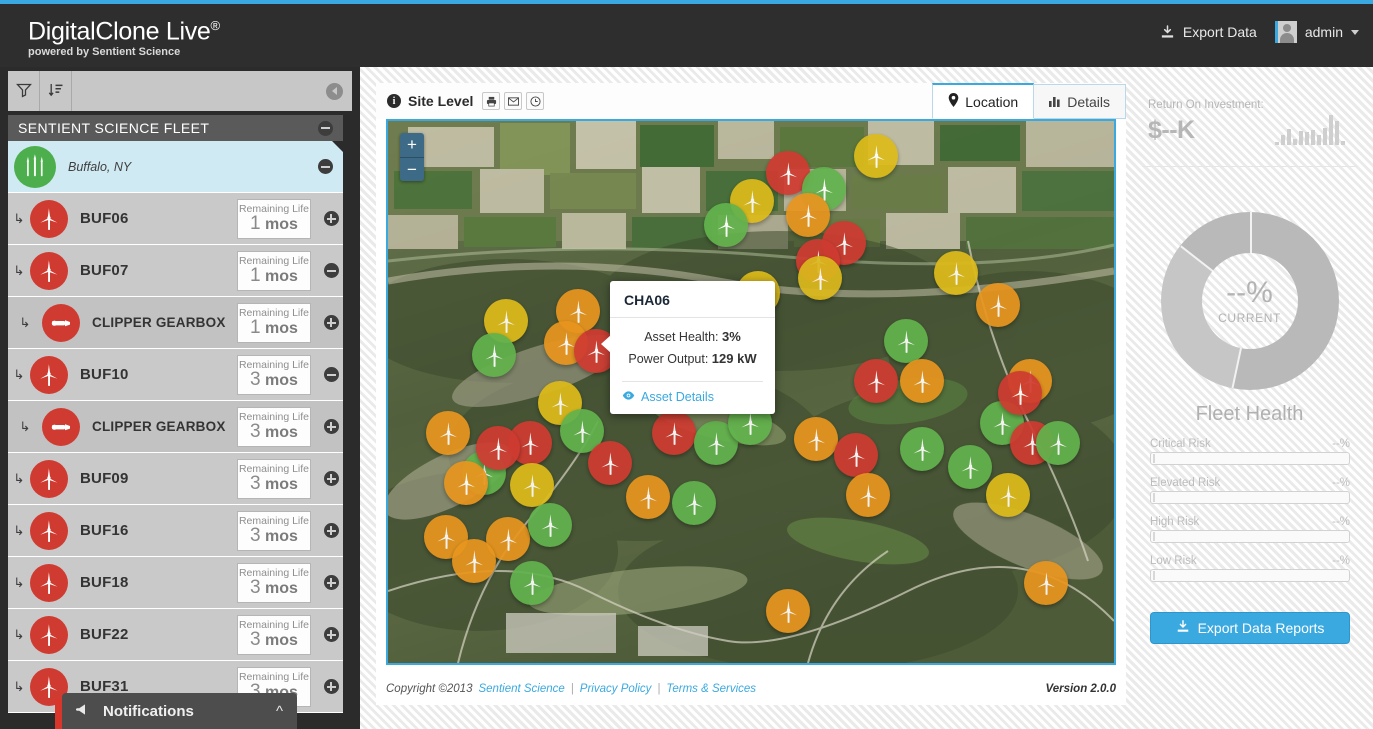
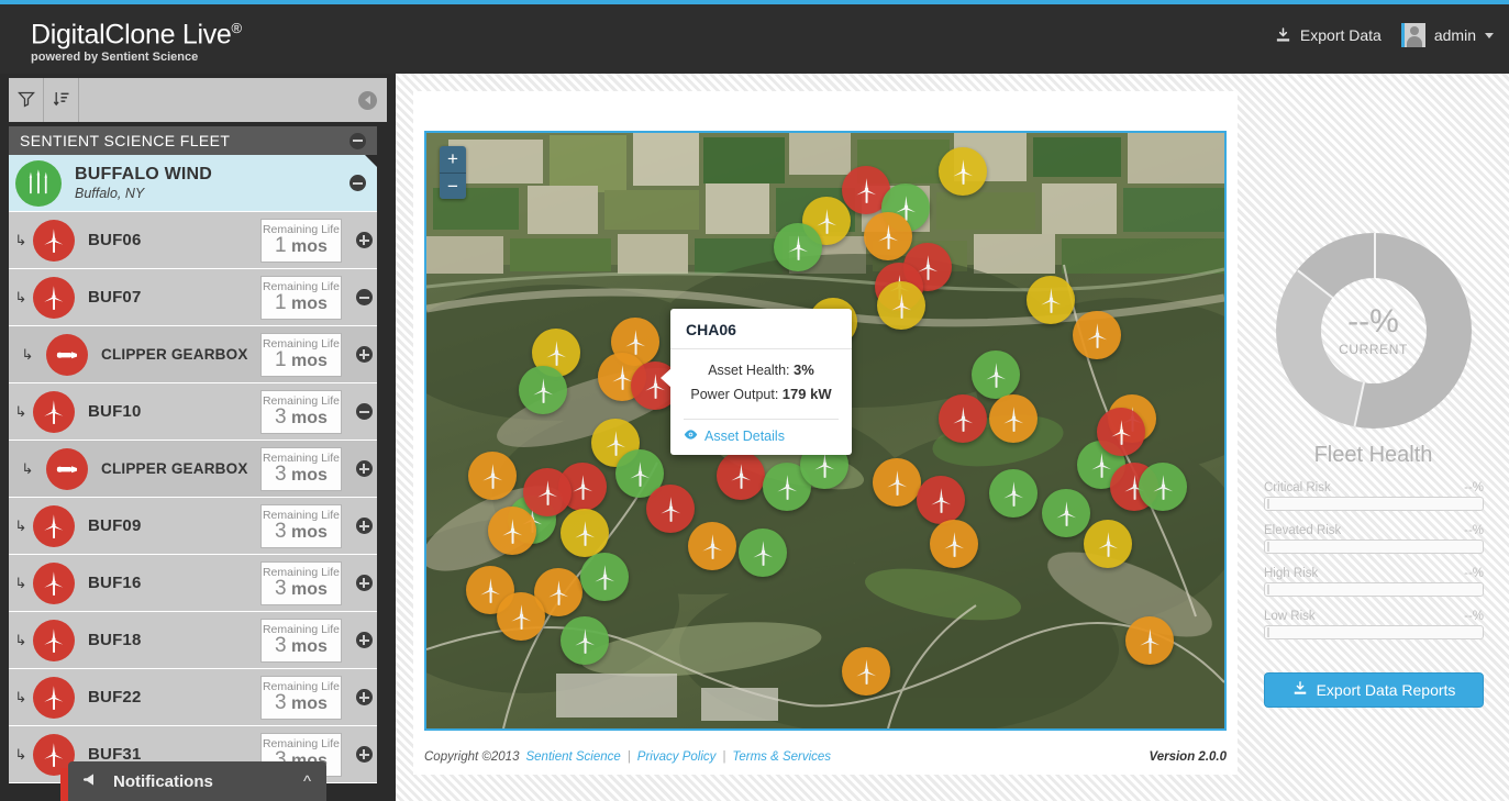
  DigitalClone Live®
  powered by Sentient Science
  Export Data
  admin
  SENTIENT SCIENCE FLEET
+ BUFFALO WIND
  Buffalo, NY
  ↳
  BUF06
  Remaining Life
  1 mos
  ↳
  BUF07
  Remaining Life
  1 mos
  ↳
  CLIPPER GEARBOX
  Remaining Life
  1 mos
  ↳
  BUF10
  Remaining Life
  3 mos
  ↳
  CLIPPER GEARBOX
  Remaining Life
  3 mos
  ↳
  BUF09
  Remaining Life
  3 mos
  ↳
  BUF16
  Remaining Life
  3 mos
  ↳
  BUF18
  Remaining Life
  3 mos
  ↳
  BUF22
  Remaining Life
  3 mos
  ↳
  BUF31
  Remaining Life
  Notifications
  ^
- i
- Site Level
- Location
- Details
  +
  −
  CHA06
  Asset Health: 3%
- Power Output: 129 kW
+ Power Output: 179 kW
  Asset Details
  Copyright ©2013
  Sentient Science
  |
  Privacy Policy
  |
  Terms & Services
  Version 2.0.0
- Return On Investment:
- $--K
  --%
  CURRENT
  Fleet Health
  Critical Risk
  --%
  Elevated Risk
  --%
  High Risk
  --%
  Low Risk
  --%
  Export Data Reports
